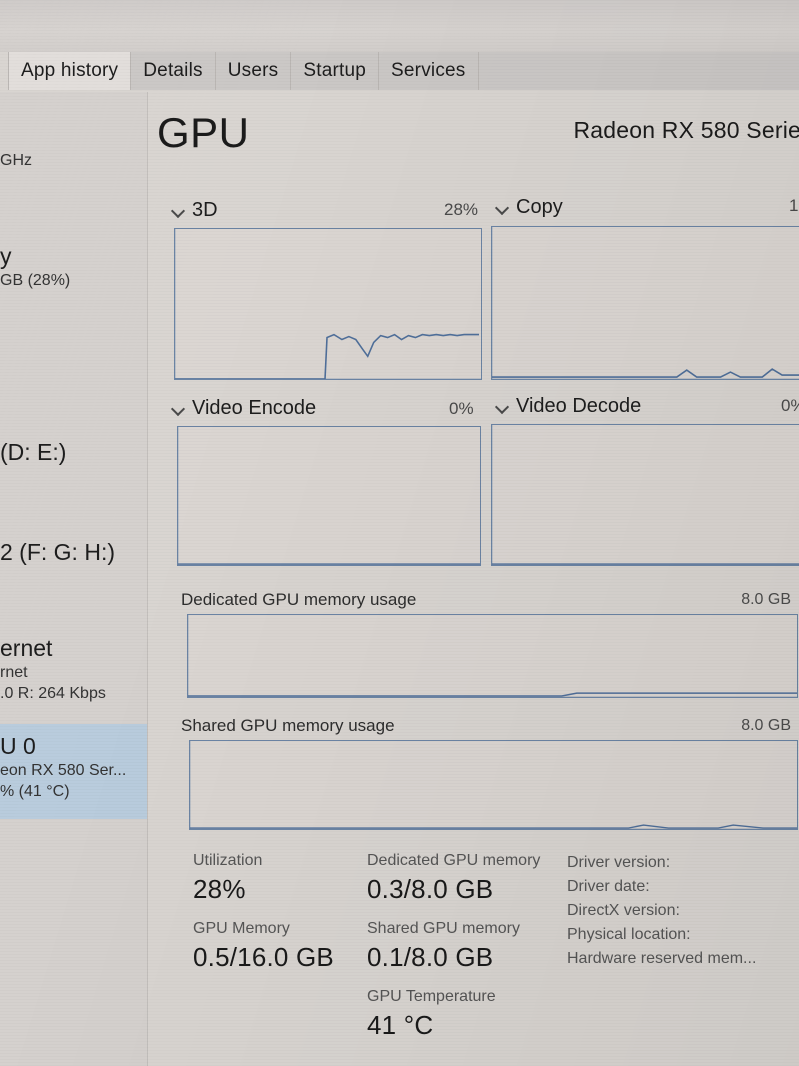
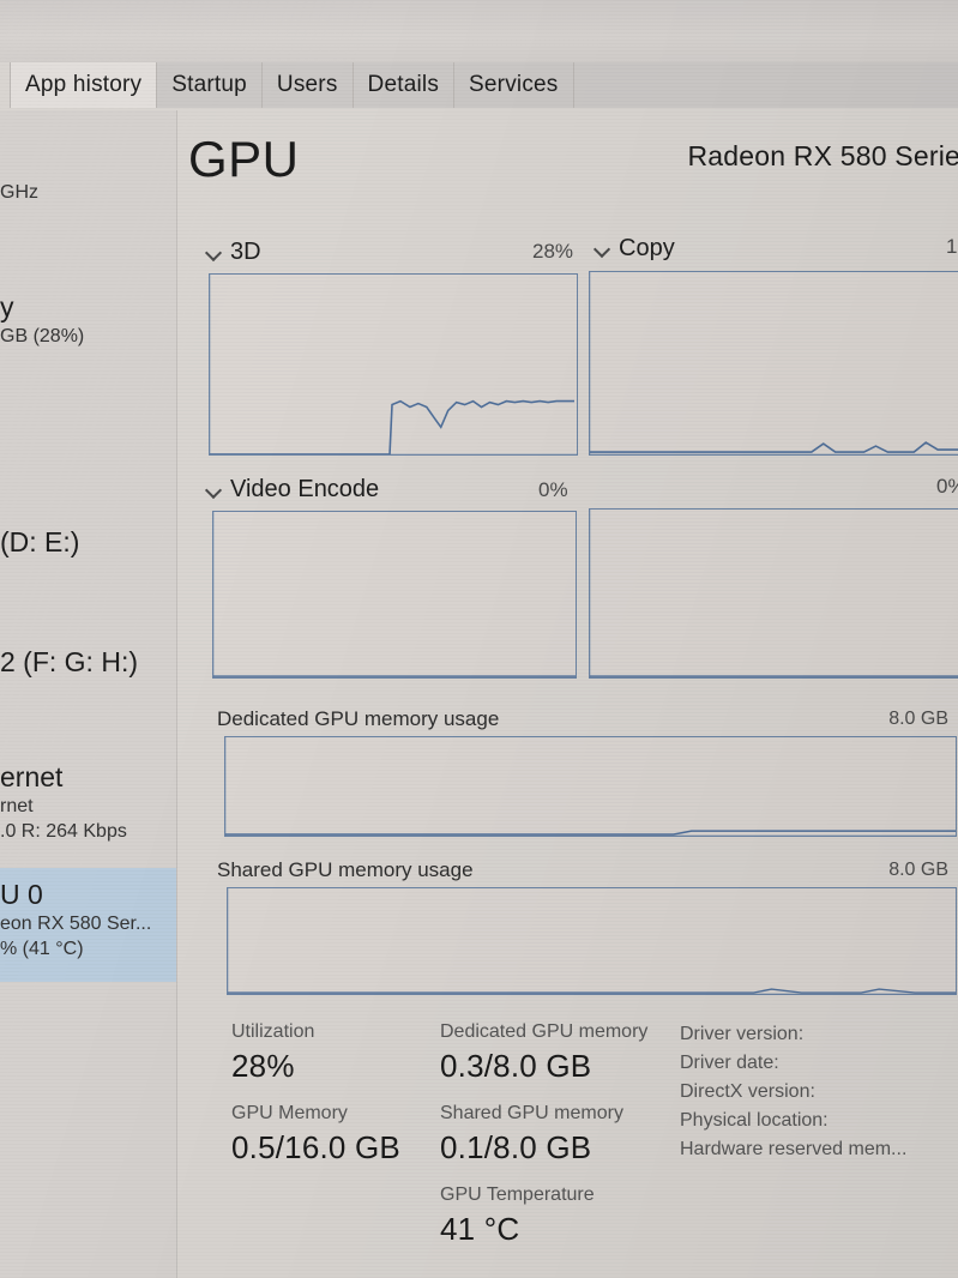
  App history
- Details
+ Startup
  Users
- Startup
+ Details
  Services
  GHz
  y
  GB (28%)
  (D: E:)
  2 (F: G: H:)
  ernet
  rnet
  .0 R: 264 Kbps
  U 0
  eon RX 580 Ser...
  % (41 °C)
  GPU
  Radeon RX 580 Serie
  3D
  28%
  Copy
  1
  Video Encode
  0%
- Video Decode
  0%
  Dedicated GPU memory usage
  8.0 GB
  Shared GPU memory usage
  8.0 GB
  Utilization
  28%
  GPU Memory
  0.5/16.0 GB
  Dedicated GPU memory
  0.3/8.0 GB
  Shared GPU memory
  0.1/8.0 GB
  GPU Temperature
  41 °C
  Driver version:
  Driver date:
  DirectX version:
  Physical location:
  Hardware reserved mem...
